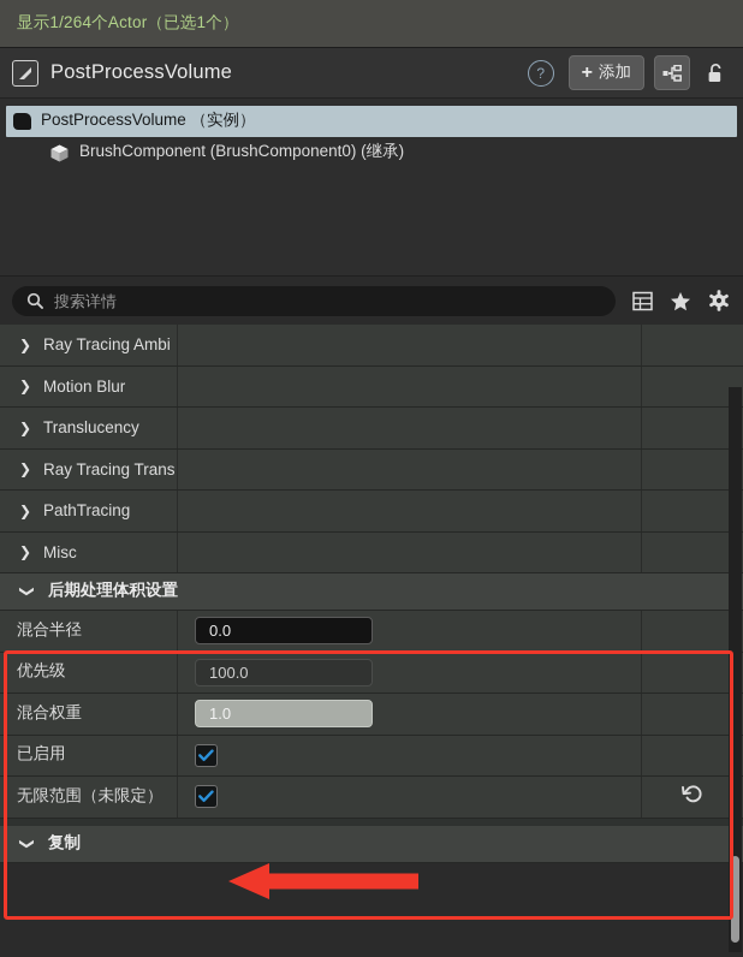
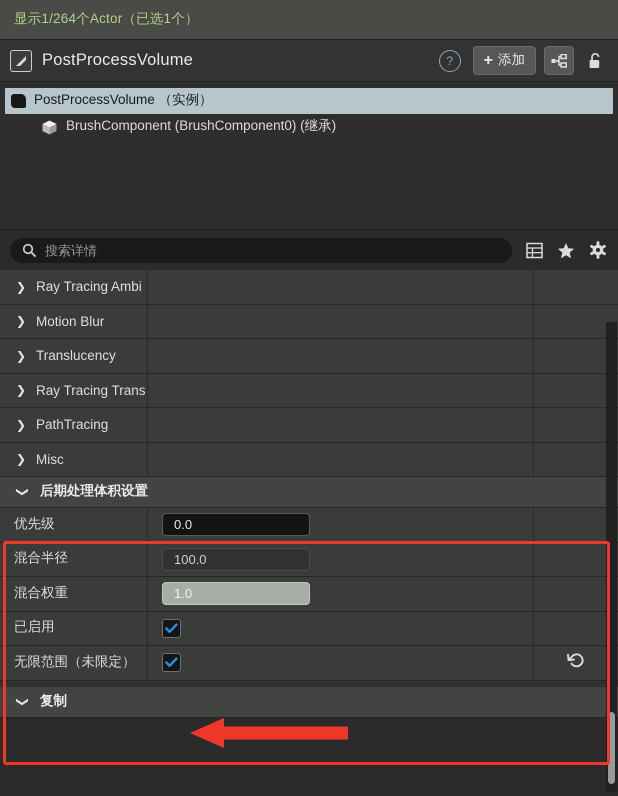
  显示1/264个Actor（已选1个）
  PostProcessVolume
  ?
  +
  添加
  PostProcessVolume （实例）
  BrushComponent (BrushComponent0) (继承)
  搜索详情
  ❯
  Ray Tracing Ambi
  ❯
  Motion Blur
  ❯
  Translucency
  ❯
  Ray Tracing Trans
  ❯
  PathTracing
  ❯
  Misc
  后期处理体积设置
- 混合半径
+ 优先级
  0.0
- 优先级
+ 混合半径
  100.0
  混合权重
  1.0
  已启用
  无限范围（未限定）
  复制
